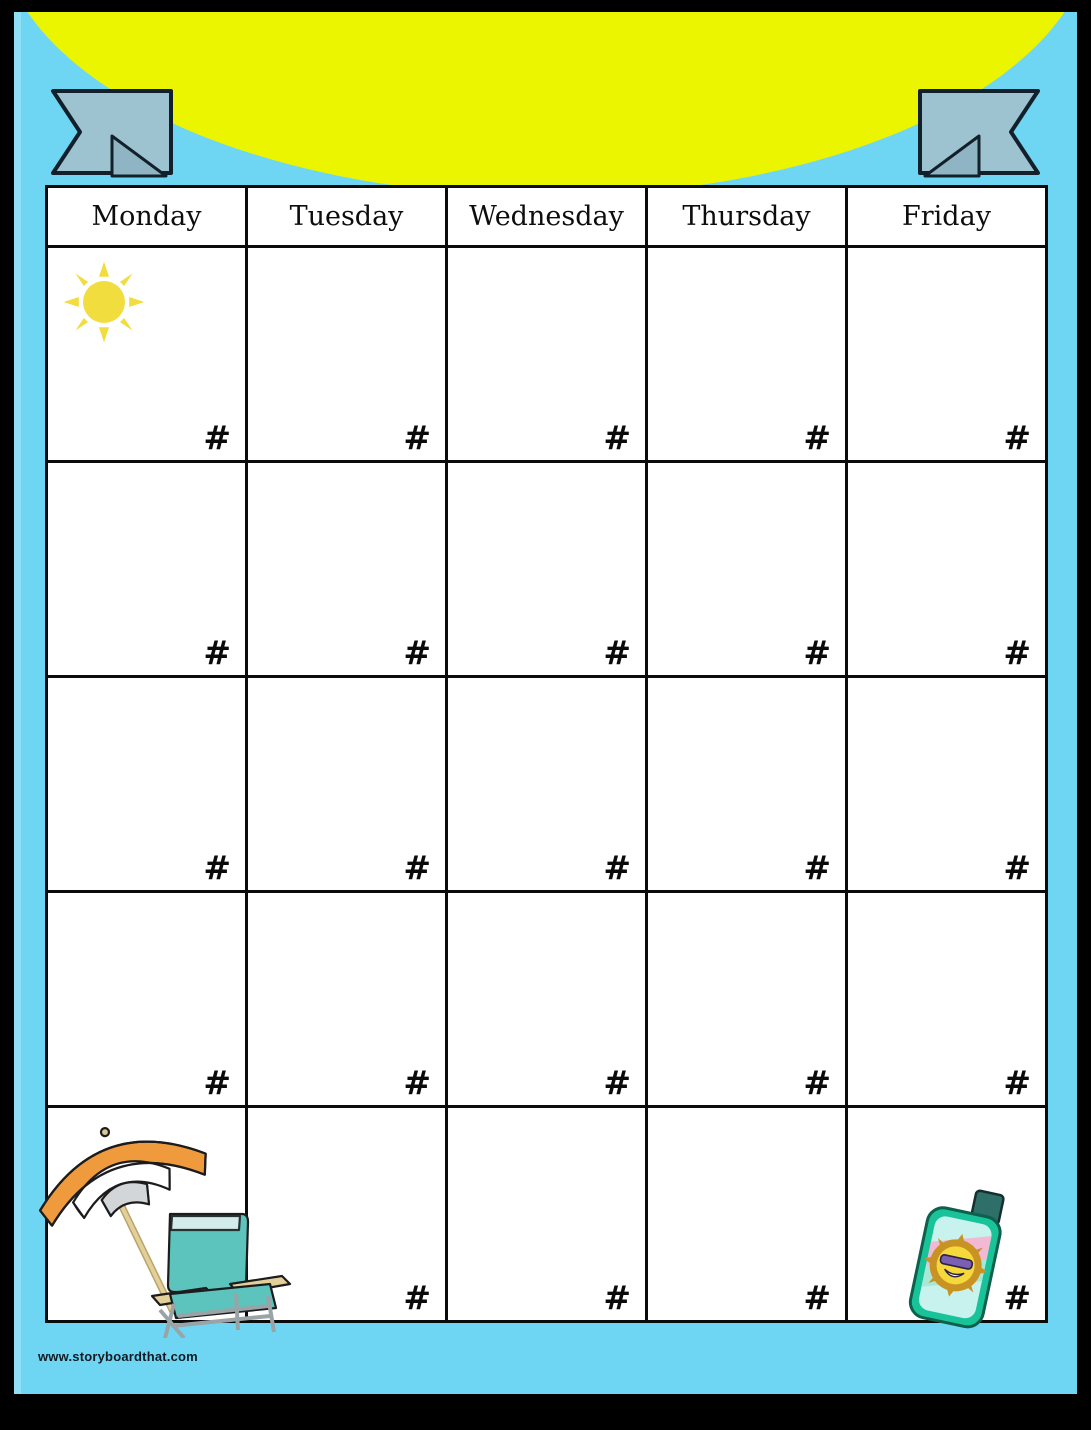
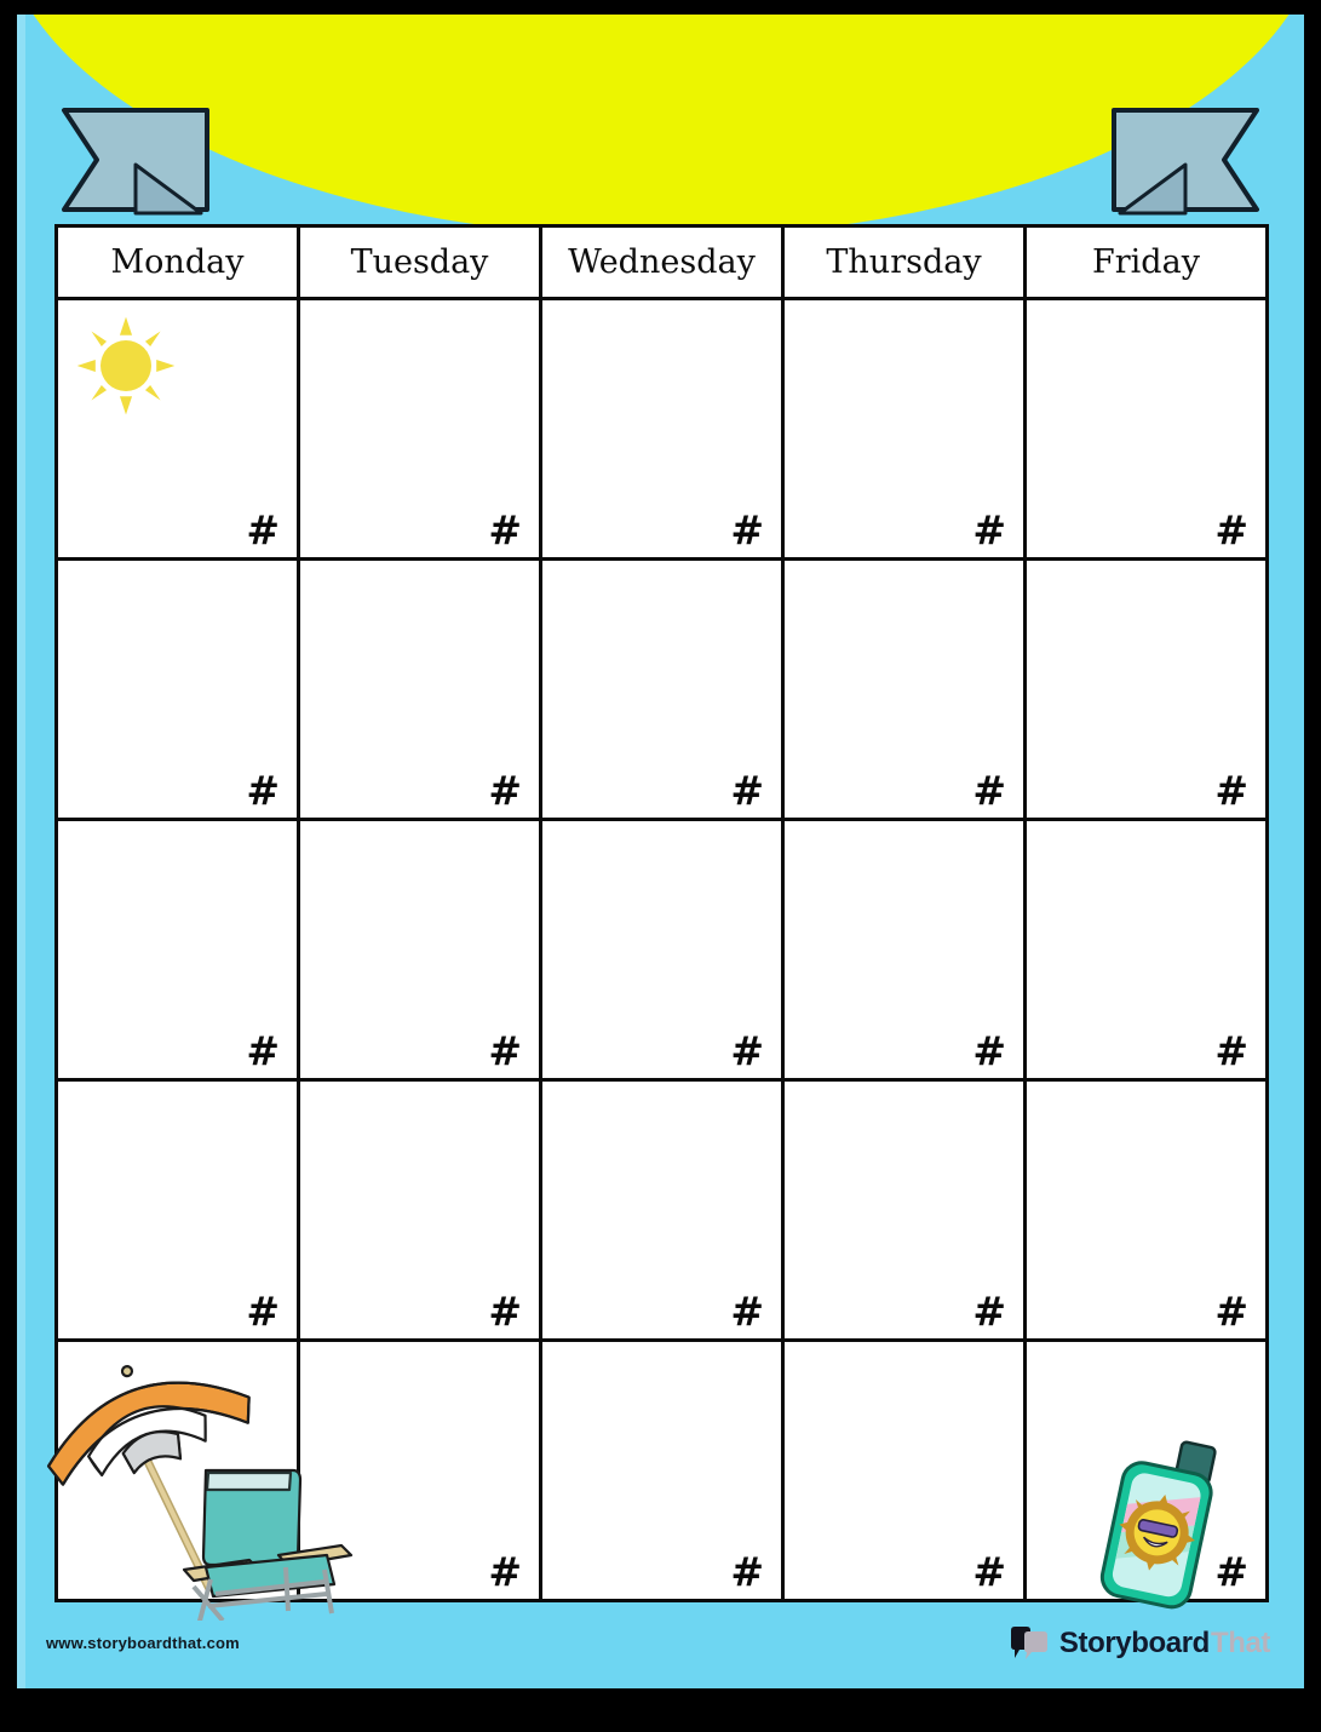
  Monday	Tuesday	Wednesday	Thursday	Friday
  #	#	#	#	#
  #	#	#	#	#
  #	#	#	#	#
  #	#	#	#	#
  	#	#	#	#
  www.storyboardthat.com
+ Storyboard
+ That
